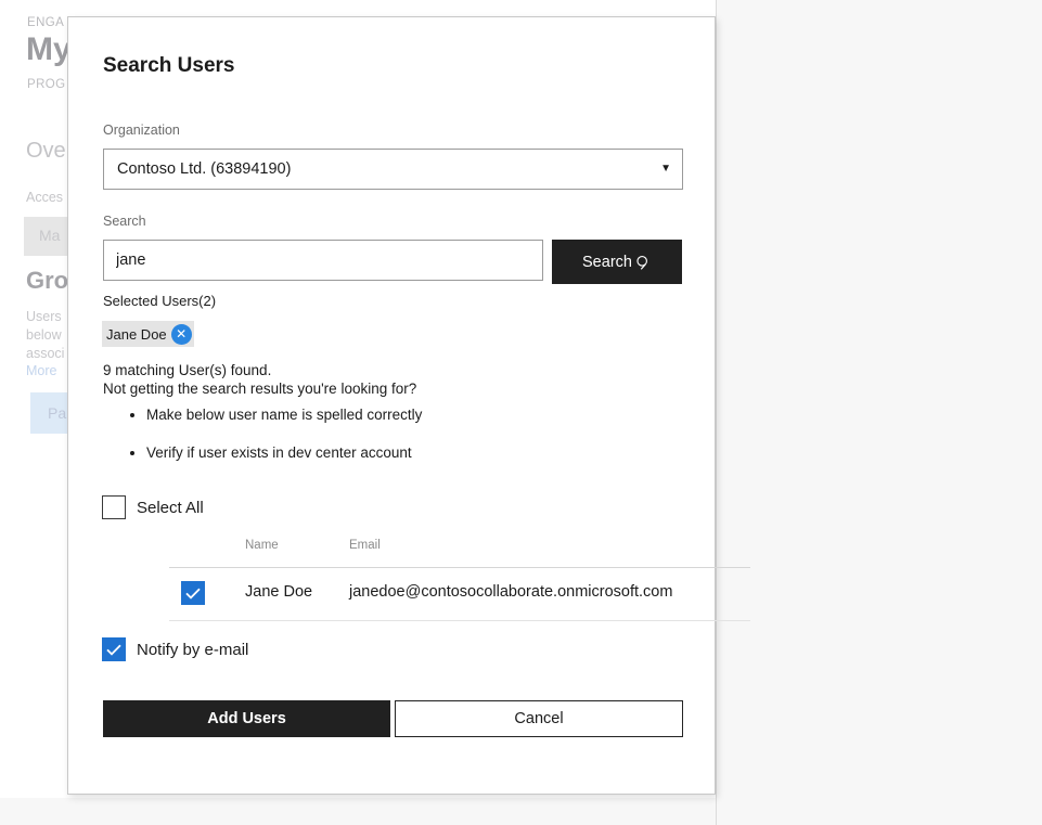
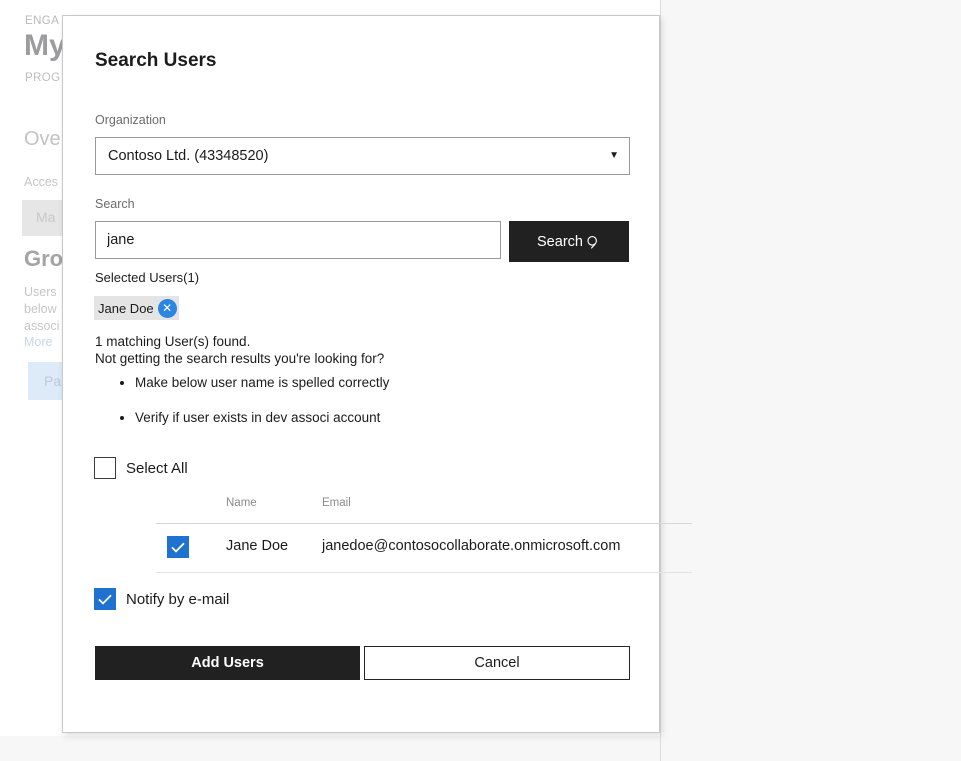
  ENGA
  My
  PROG
  Ove
  Acces
  Ma
  Gro
  Users
  below
  associ
  More
  Search Users
  Organization
- Contoso Ltd. (63894190)
+ Contoso Ltd. (43348520)
  ▼
  Search
  jane
  Search
- Selected Users(2)
+ Selected Users(1)
  Jane Doe
  ✕
- 9 matching User(s) found.
+ 1 matching User(s) found.
  Not getting the search results you're looking for?
  Make below user name is spelled correctly
- Verify if user exists in dev center account
+ Verify if user exists in dev associ account
  Select All
  Name
  Email
  Jane Doe
  janedoe@contosocollaborate.onmicrosoft.com
  Notify by e-mail
  Add Users
  Cancel
